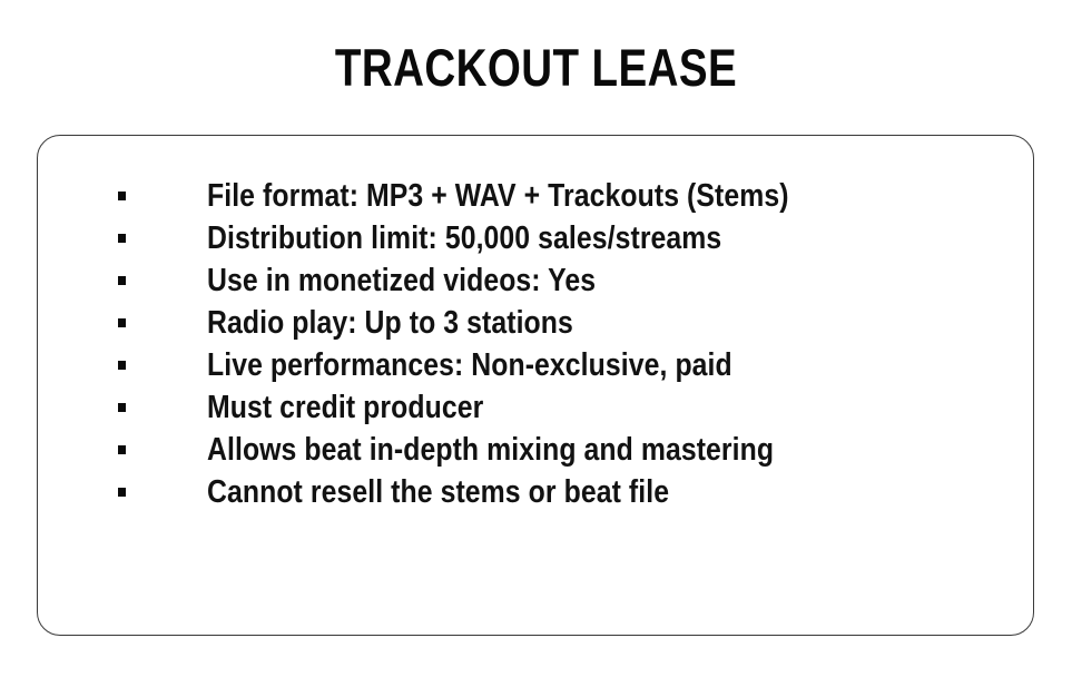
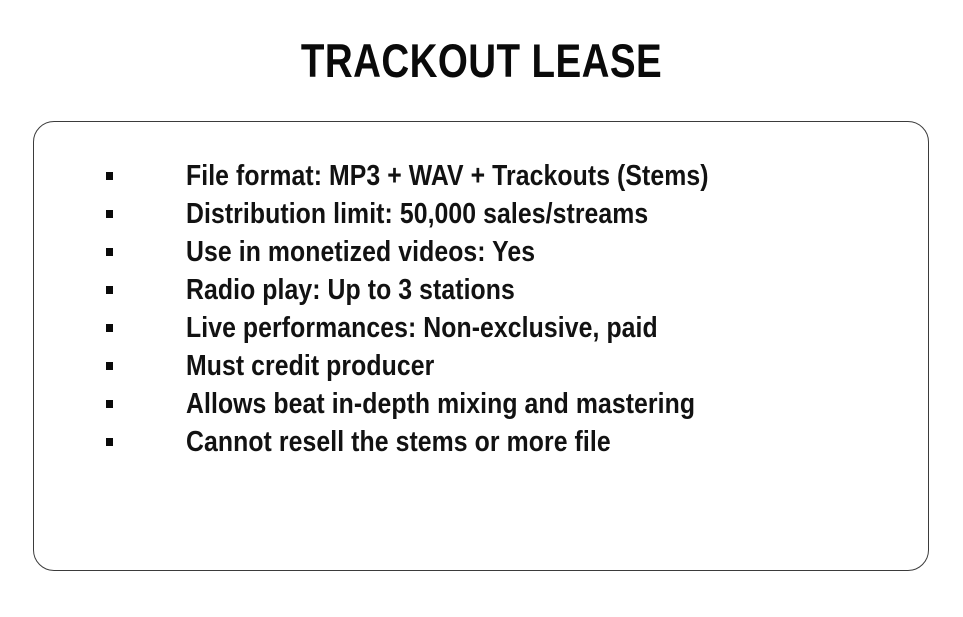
  TRACKOUT LEASE
  File format: MP3 + WAV + Trackouts (Stems)
  Distribution limit: 50,000 sales/streams
  Use in monetized videos: Yes
  Radio play: Up to 3 stations
  Live performances: Non-exclusive, paid
  Must credit producer
  Allows beat in-depth mixing and mastering
- Cannot resell the stems or beat file
+ Cannot resell the stems or more file
